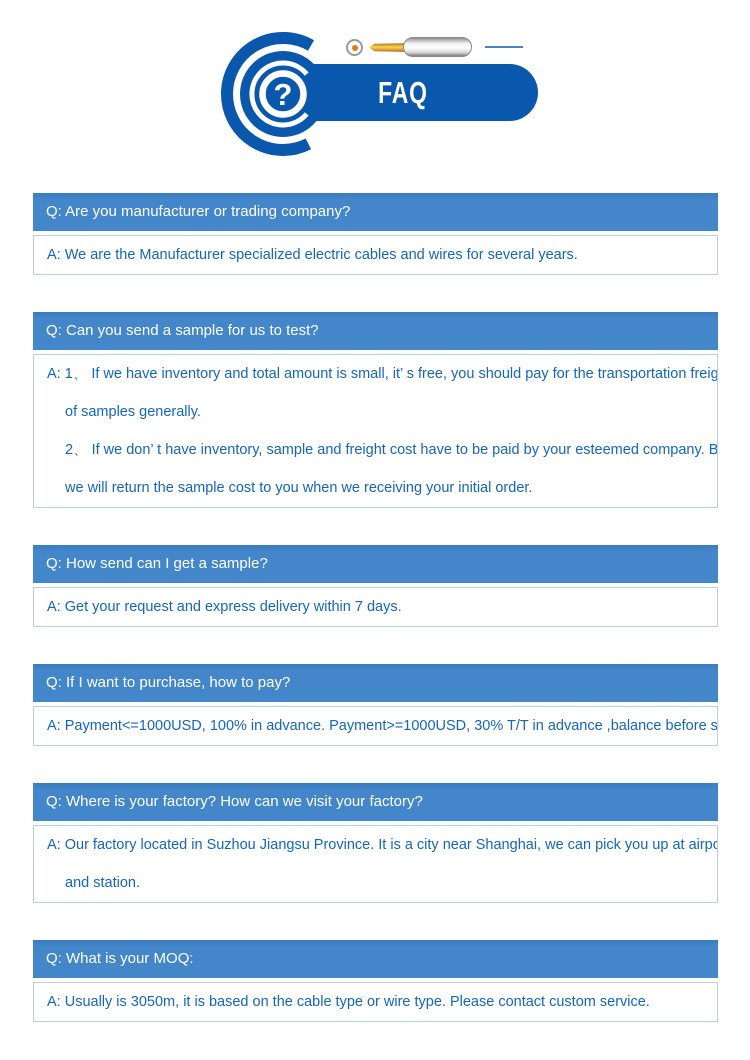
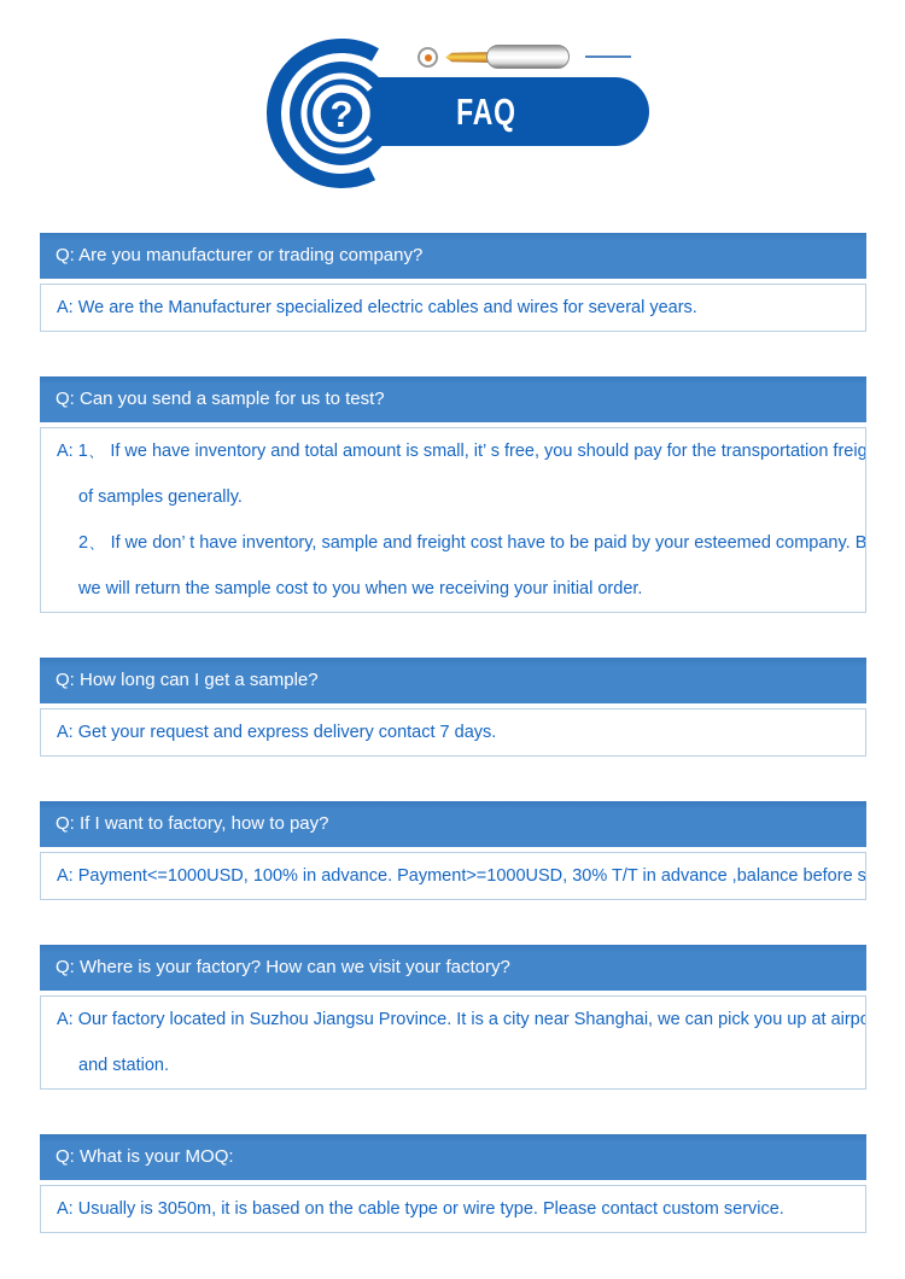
  FAQ
  ?
  Q: Are you manufacturer or trading company?
  A: We are the Manufacturer specialized electric cables and wires for several years.
  Q: Can you send a sample for us to test?
  A: 1、 If we have inventory and total amount is small, it’ s free, you should pay for the transportation freig
  of samples generally.
  2、 If we don’ t have inventory, sample and freight cost have to be paid by your esteemed company. B
  we will return the sample cost to you when we receiving your initial order.
- Q: How send can I get a sample?
+ Q: How long can I get a sample?
- A: Get your request and express delivery within 7 days.
+ A: Get your request and express delivery contact 7 days.
- Q: If I want to purchase, how to pay?
+ Q: If I want to factory, how to pay?
  A: Payment<=1000USD, 100% in advance. Payment>=1000USD, 30% T/T in advance ,balance before s
  Q: Where is your factory? How can we visit your factory?
  A: Our factory located in Suzhou Jiangsu Province. It is a city near Shanghai, we can pick you up at airpo
  and station.
  Q: What is your MOQ:
  A: Usually is 3050m, it is based on the cable type or wire type. Please contact custom service.
